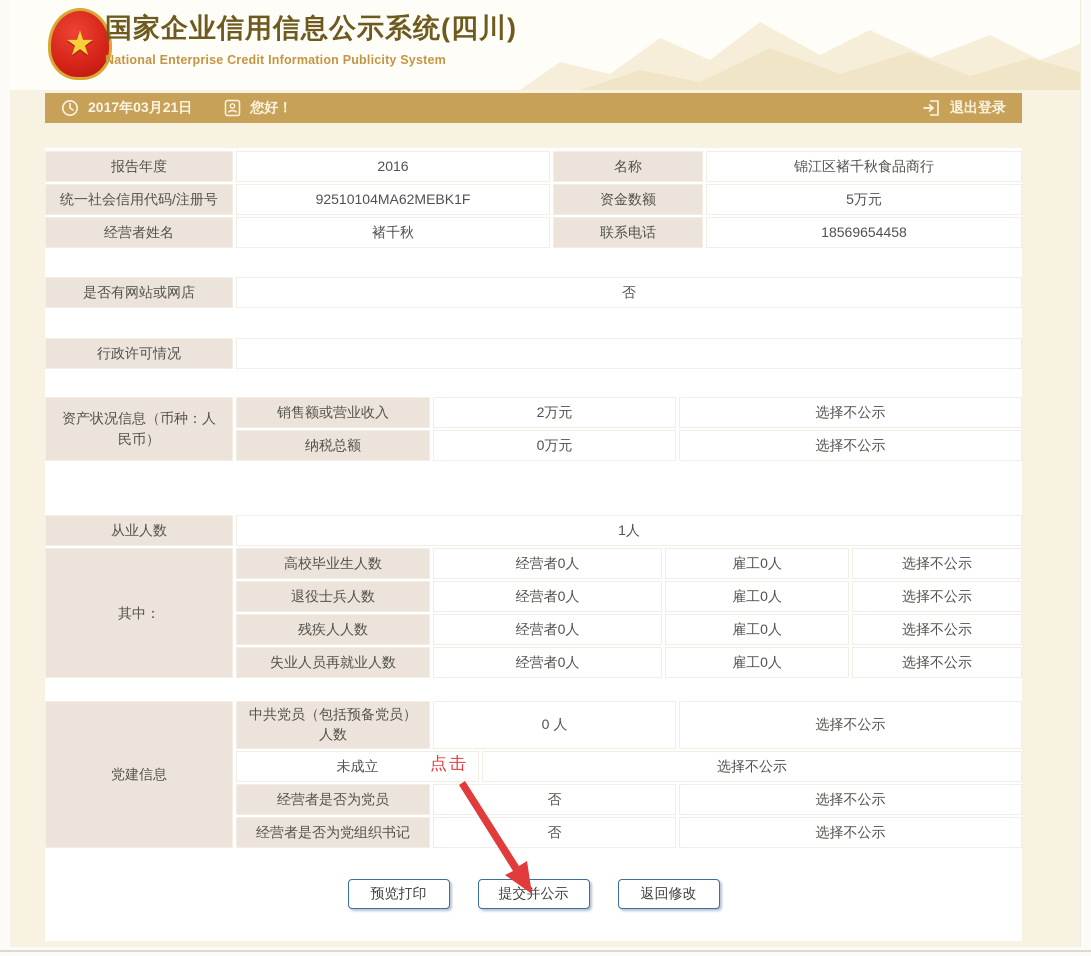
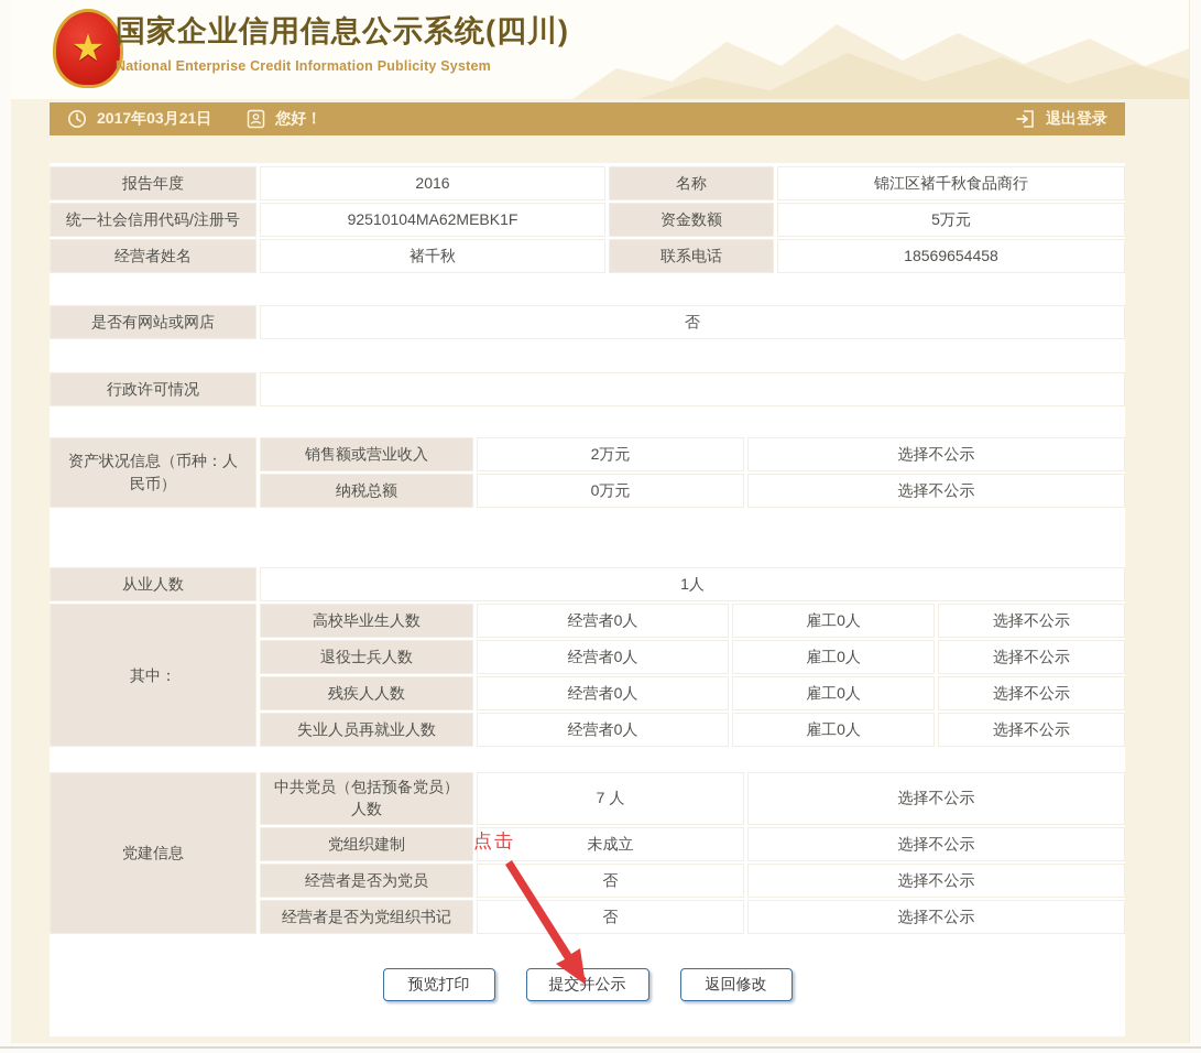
  ★
  国家企业信用信息公示系统(四川)
  National Enterprise Credit Information Publicity System
  2017年03月21日
  您好！
  退出登录
  报告年度
  2016
  名称
  锦江区褚千秋食品商行
  统一社会信用代码/注册号
  92510104MA62MEBK1F
  资金数额
  5万元
  经营者姓名
  褚千秋
  联系电话
  18569654458
  是否有网站或网店
  否
  行政许可情况
  资产状况信息（币种：人民币）
  销售额或营业收入
  2万元
  选择不公示
  纳税总额
  0万元
  选择不公示
  从业人数
  1人
  其中：
  高校毕业生人数
  经营者0人
  雇工0人
  选择不公示
  退役士兵人数
  经营者0人
  雇工0人
  选择不公示
  残疾人人数
  经营者0人
  雇工0人
  选择不公示
  失业人员再就业人数
  经营者0人
  雇工0人
  选择不公示
  党建信息
  中共党员（包括预备党员）人数
- 0 人
+ 7 人
  选择不公示
+ 党组织建制
  未成立
  选择不公示
  经营者是否为党员
  否
  选择不公示
  经营者是否为党组织书记
  否
  选择不公示
  预览打印
  提交并公示
  返回修改
  点击
